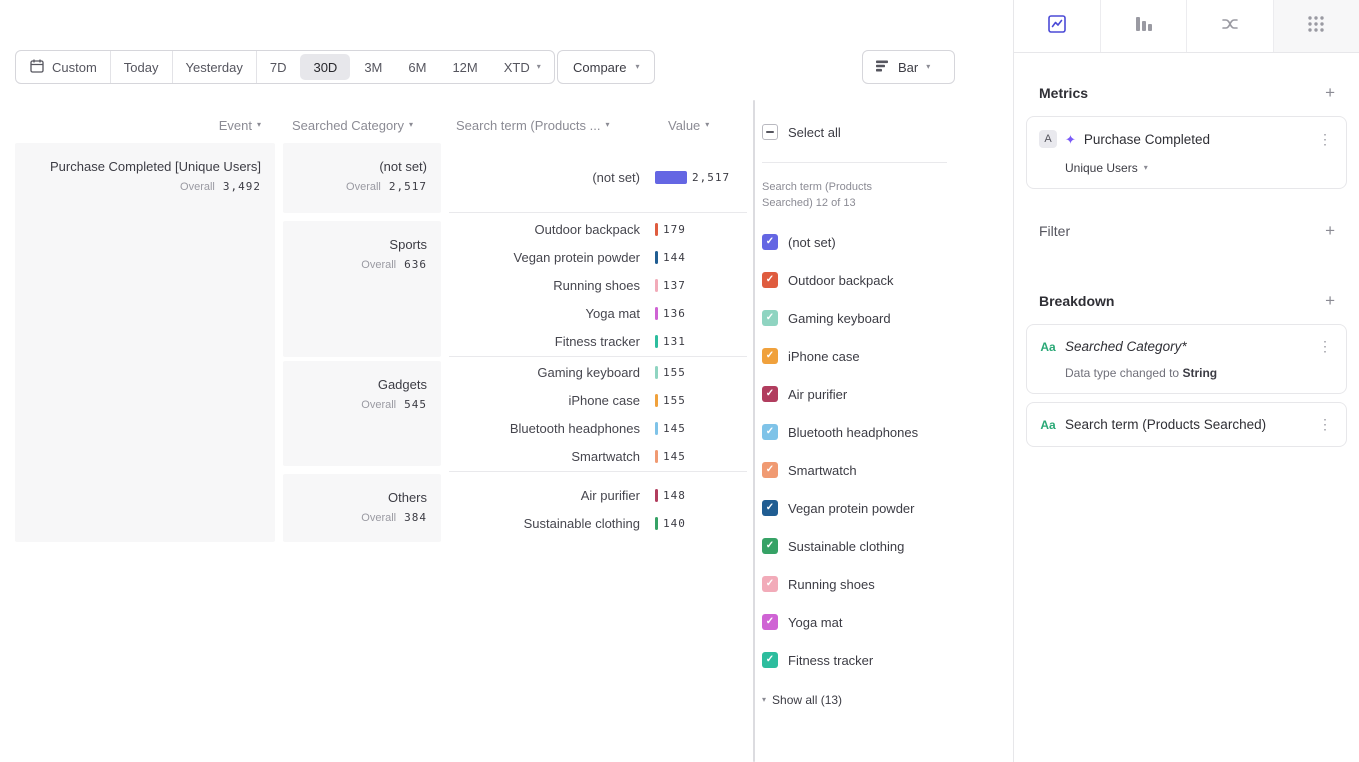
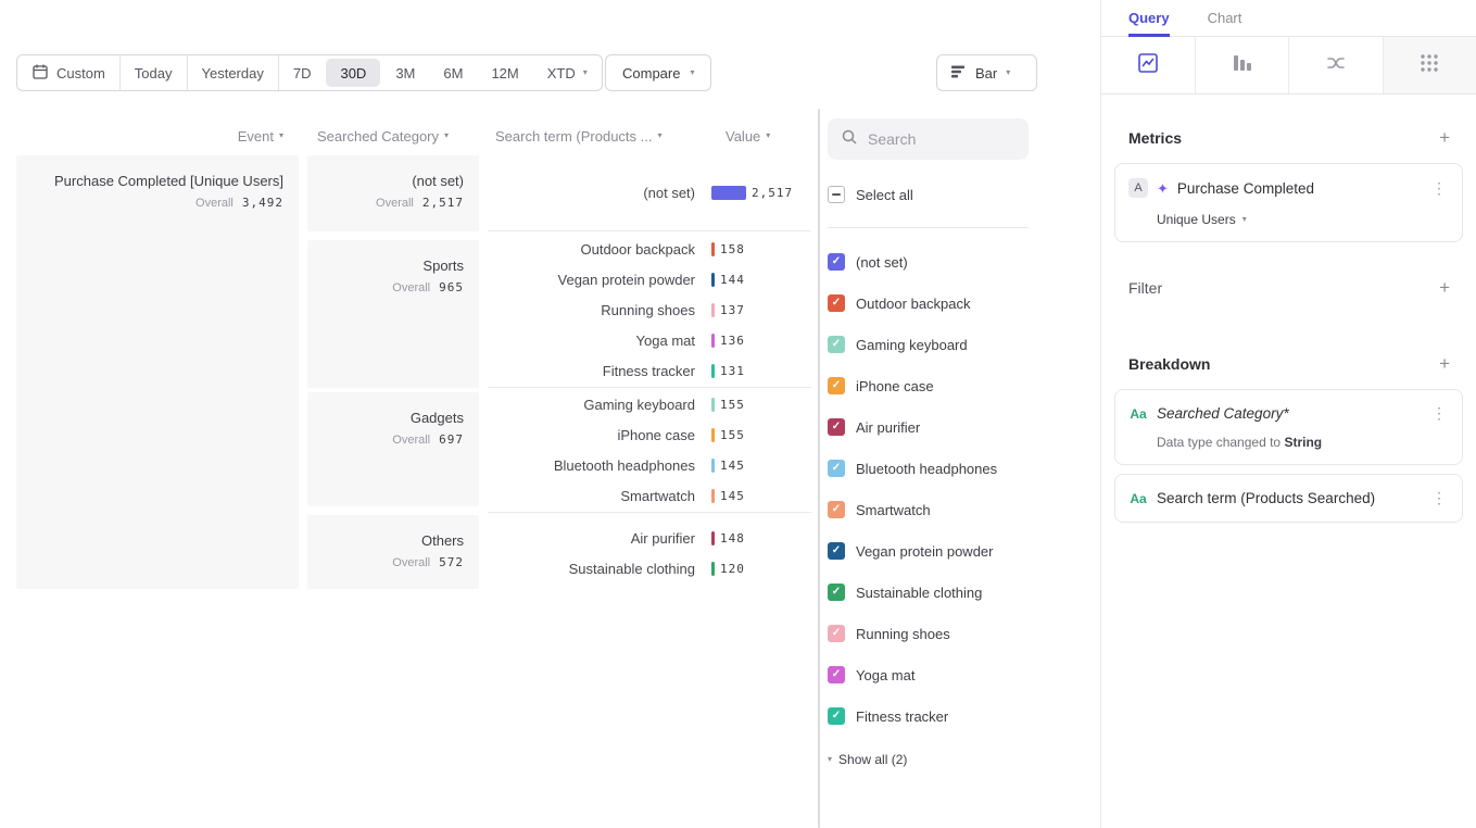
  Custom
  Today
  Yesterday
  7D
  30D
  3M
  6M
  12M
  XTD
  ▾
  Compare
  ▾
  Bar
  ▾
  Event
  ▾
  Searched Category
  ▾
  Search term (Products ...
  ▾
  Value
  ▾
  Purchase Completed [Unique Users]
  Overall
  3,492
  (not set)
  Overall
  2,517
  Sports
  Overall
- 636
+ 965
  Gadgets
  Overall
- 545
+ 697
  Others
  Overall
- 384
+ 572
  (not set)
  2,517
  Outdoor backpack
- 179
+ 158
  Vegan protein powder
  144
  Running shoes
  137
  Yoga mat
  136
  Fitness tracker
  131
  Gaming keyboard
  155
  iPhone case
  155
  Bluetooth headphones
  145
  Smartwatch
  145
  Air purifier
  148
  Sustainable clothing
- 140
+ 120
+ Search
  Select all
- Search term (Products Searched) 12 of 13
  ✓
  (not set)
  ✓
  Outdoor backpack
  ✓
  Gaming keyboard
  ✓
  iPhone case
  ✓
  Air purifier
  ✓
  Bluetooth headphones
  ✓
  Smartwatch
  ✓
  Vegan protein powder
  ✓
  Sustainable clothing
  ✓
  Running shoes
  ✓
  Yoga mat
  ✓
  Fitness tracker
  ▾
- Show all (13)
+ Show all (2)
+ Query
+ Chart
  Metrics
  +
  A
  ✦
  Purchase Completed
  ⋮
  Unique Users
  ▾
  Filter
  +
  Breakdown
  +
  Aa
  Searched Category*
  ⋮
  Data type changed to String
  Aa
  Search term (Products Searched)
  ⋮
